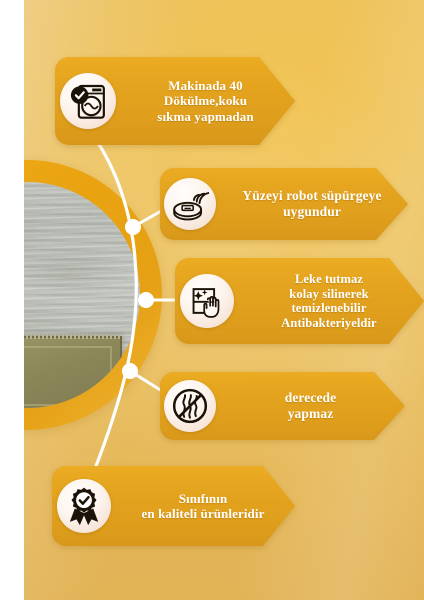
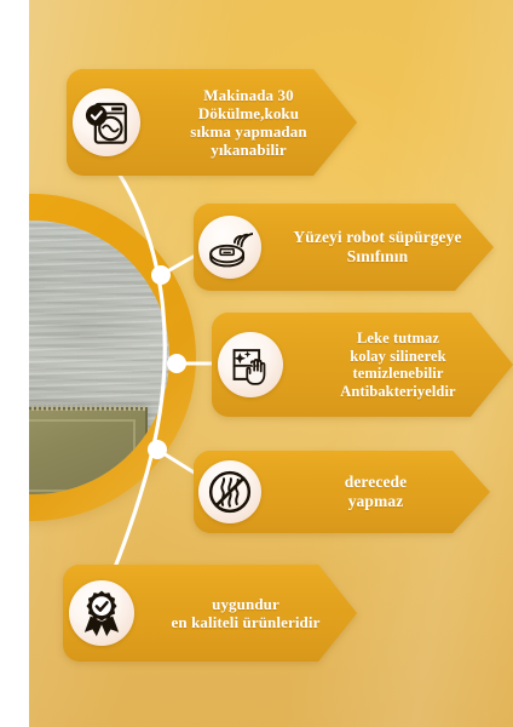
- Makinada 40
+ Makinada 30
  Dökülme,koku
  sıkma yapmadan
+ yıkanabilir
  Yüzeyi robot süpürgeye
- uygundur
+ Sınıfının
  Leke tutmaz
  kolay silinerek
  temizlenebilir
  Antibakteriyeldir
  derecede
  yapmaz
- Sınıfının
+ uygundur
  en kaliteli ürünleridir
